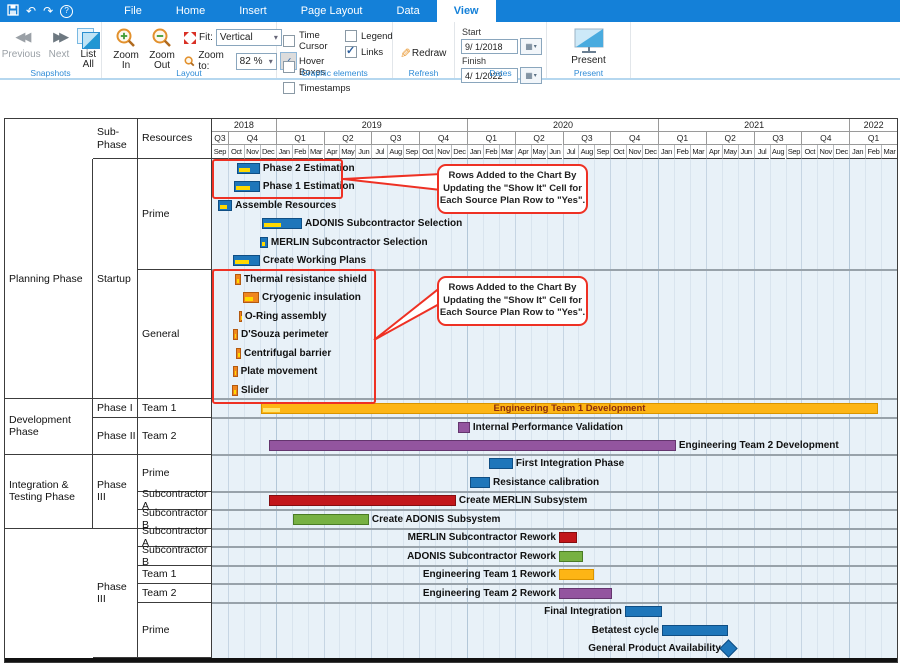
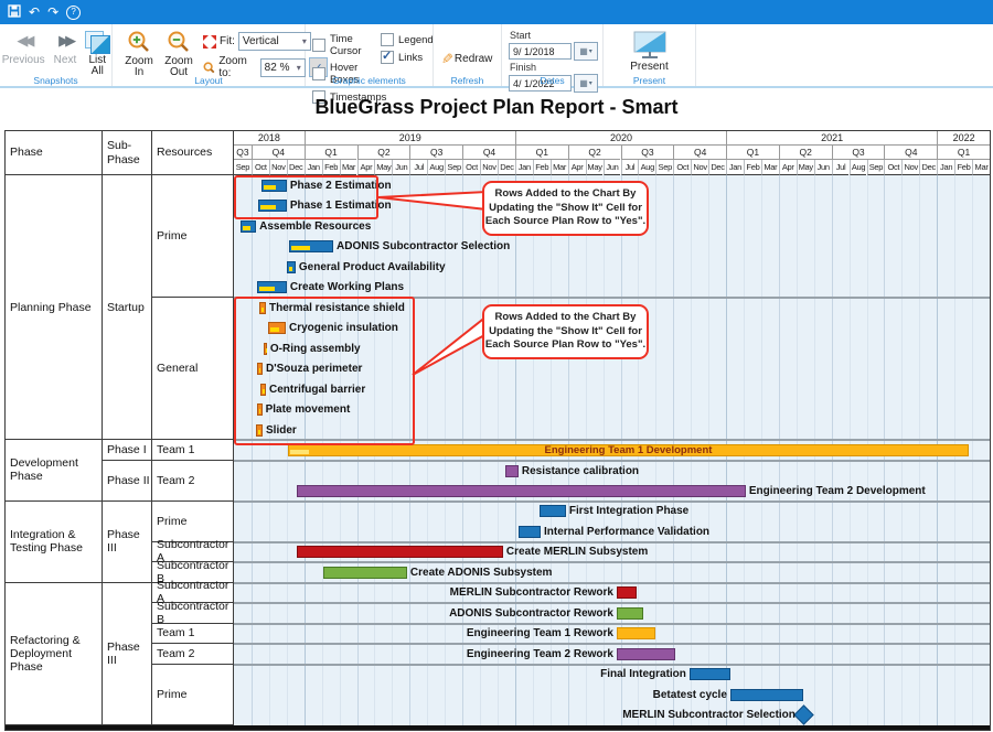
  ↶
  ↷
  ?
- File
- Home
- Insert
- Page Layout
- Data
- View
  ◀◀
  Previous
  ▶▶
  Next
  List All
  Snapshots
  Zoom In
  Zoom Out
  Fit:
  Vertical
  ▾
  Zoom to:
  82 %
  ▾
  Layout
  Time Cursor
  Hover Boxes
  Timestamps
  Legend
  Links
  Graphic elements
  Redraw
  Refresh
  Start
  9/ 1/2018
  ▦
  Finish
  4/ 1/2022
  ▦
  Dates
  Present
  Present
+ BlueGrass Project Plan Report - Smart
+ Phase
  Sub-Phase
  Resources
  2018
  2019
  2020
  2021
  2022
  Q3
  Q4
  Q1
  Q2
  Q3
  Q4
  Q1
  Q2
  Q3
  Q4
  Q1
  Q2
  Q3
  Q4
  Q1
  Sep
  Oct
  Nov
  Dec
  Jan
  Feb
  Mar
  Apr
  May
  Jun
  Jul
  Aug
  Sep
  Oct
  Nov
  Dec
  Jan
  Feb
  Mar
  Apr
  May
  Jun
  Jul
  Aug
  Sep
  Oct
  Nov
  Dec
  Jan
  Feb
  Mar
  Apr
  May
  Jun
  Jul
  Aug
  Sep
  Oct
  Nov
  Dec
  Jan
  Feb
  Mar
  Planning Phase
  Startup
  Prime
  Phase 2 Estimation
  Phase 1 Estimation
  Assemble Resources
  ADONIS Subcontractor Selection
- MERLIN Subcontractor Selection
+ General Product Availability
  Create Working Plans
  General
  Thermal resistance shield
  Cryogenic insulation
  O-Ring assembly
  D'Souza perimeter
  Centrifugal barrier
  Plate movement
  Slider
  Development Phase
  Phase I
  Team 1
  Engineering Team 1 Development
  Phase II
  Team 2
- Internal Performance Validation
+ Resistance calibration
  Engineering Team 2 Development
  Integration & Testing Phase
  Phase III
  Prime
  First Integration Phase
- Resistance calibration
+ Internal Performance Validation
  Subcontractor A
  Create MERLIN Subsystem
  Subcontractor B
  Create ADONIS Subsystem
+ Refactoring & Deployment Phase
  Phase III
  Subcontractor A
  MERLIN Subcontractor Rework
  Subcontractor B
  ADONIS Subcontractor Rework
  Team 1
  Engineering Team 1 Rework
  Team 2
  Engineering Team 2 Rework
  Prime
  Final Integration
  Betatest cycle
- General Product Availability
+ MERLIN Subcontractor Selection
  Rows Added to the Chart By
  Updating the "Show It" Cell for
  Each Source Plan Row to "Yes".
  Rows Added to the Chart By
  Updating the "Show It" Cell for
  Each Source Plan Row to "Yes".
